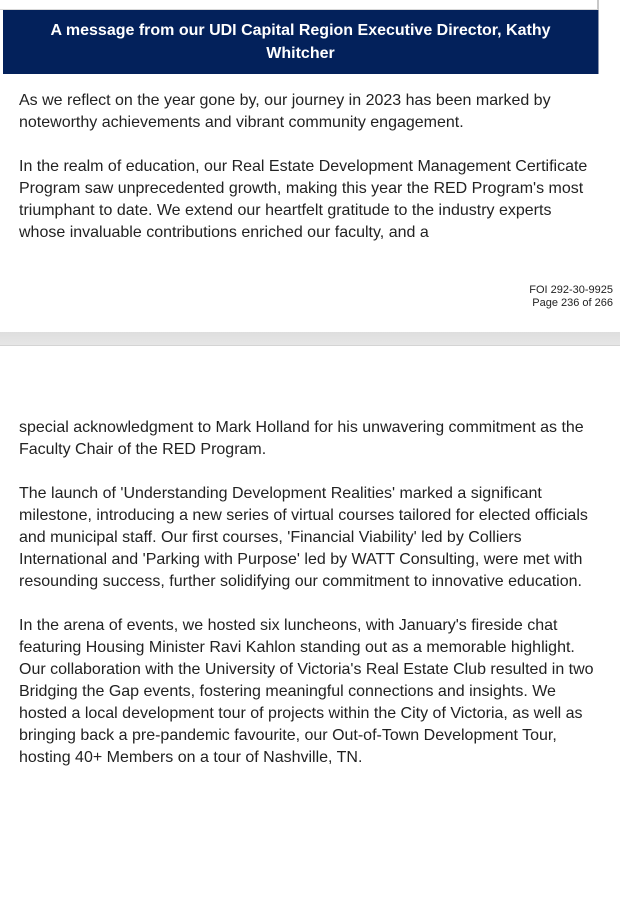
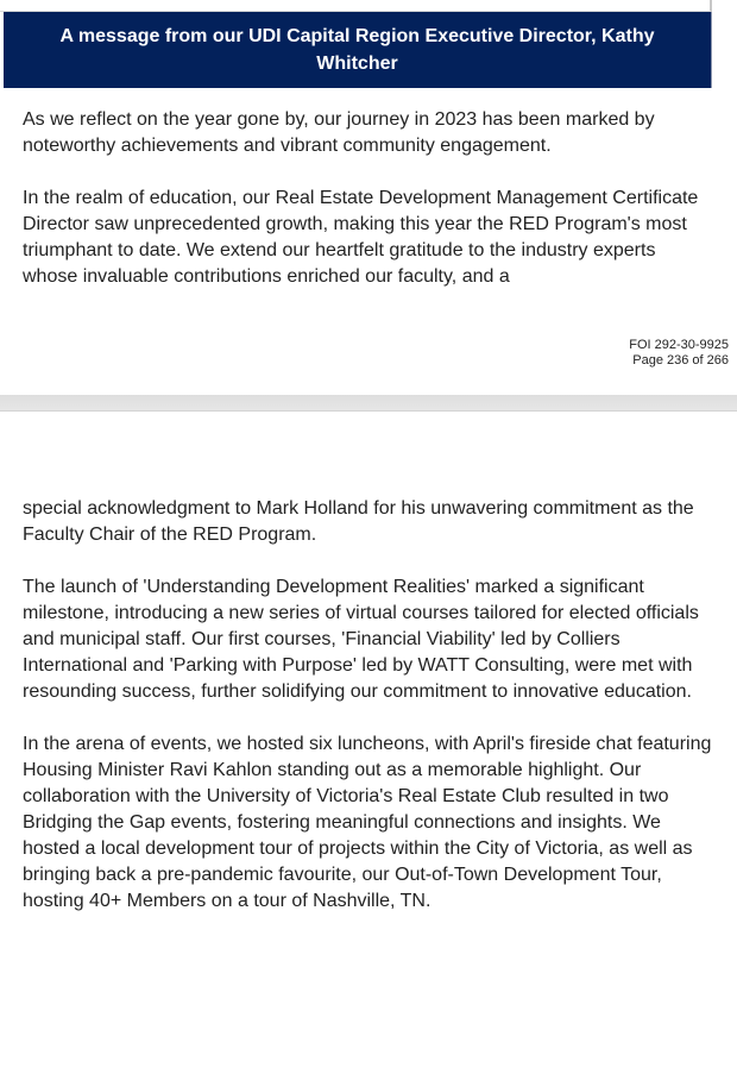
  A message from our UDI Capital Region Executive Director, Kathy Whitcher
  As we reflect on the year gone by, our journey in 2023 has been marked by noteworthy achievements and vibrant community engagement.
- In the realm of education, our Real Estate Development Management Certificate Program saw unprecedented growth, making this year the RED Program's most triumphant to date. We extend our heartfelt gratitude to the industry experts whose invaluable contributions enriched our faculty, and a
+ In the realm of education, our Real Estate Development Management Certificate Director saw unprecedented growth, making this year the RED Program's most triumphant to date. We extend our heartfelt gratitude to the industry experts whose invaluable contributions enriched our faculty, and a
  FOI 292-30-9925
  Page 236 of 266
  special acknowledgment to Mark Holland for his unwavering commitment as the Faculty Chair of the RED Program.
  The launch of 'Understanding Development Realities' marked a significant milestone, introducing a new series of virtual courses tailored for elected officials and municipal staff. Our first courses, 'Financial Viability' led by Colliers International and 'Parking with Purpose' led by WATT Consulting, were met with resounding success, further solidifying our commitment to innovative education.
- In the arena of events, we hosted six luncheons, with January's fireside chat featuring Housing Minister Ravi Kahlon standing out as a memorable highlight. Our collaboration with the University of Victoria's Real Estate Club resulted in two Bridging the Gap events, fostering meaningful connections and insights. We hosted a local development tour of projects within the City of Victoria, as well as bringing back a pre-pandemic favourite, our Out-of-Town Development Tour, hosting 40+ Members on a tour of Nashville, TN.
+ In the arena of events, we hosted six luncheons, with April's fireside chat featuring Housing Minister Ravi Kahlon standing out as a memorable highlight. Our collaboration with the University of Victoria's Real Estate Club resulted in two Bridging the Gap events, fostering meaningful connections and insights. We hosted a local development tour of projects within the City of Victoria, as well as bringing back a pre-pandemic favourite, our Out-of-Town Development Tour, hosting 40+ Members on a tour of Nashville, TN.
